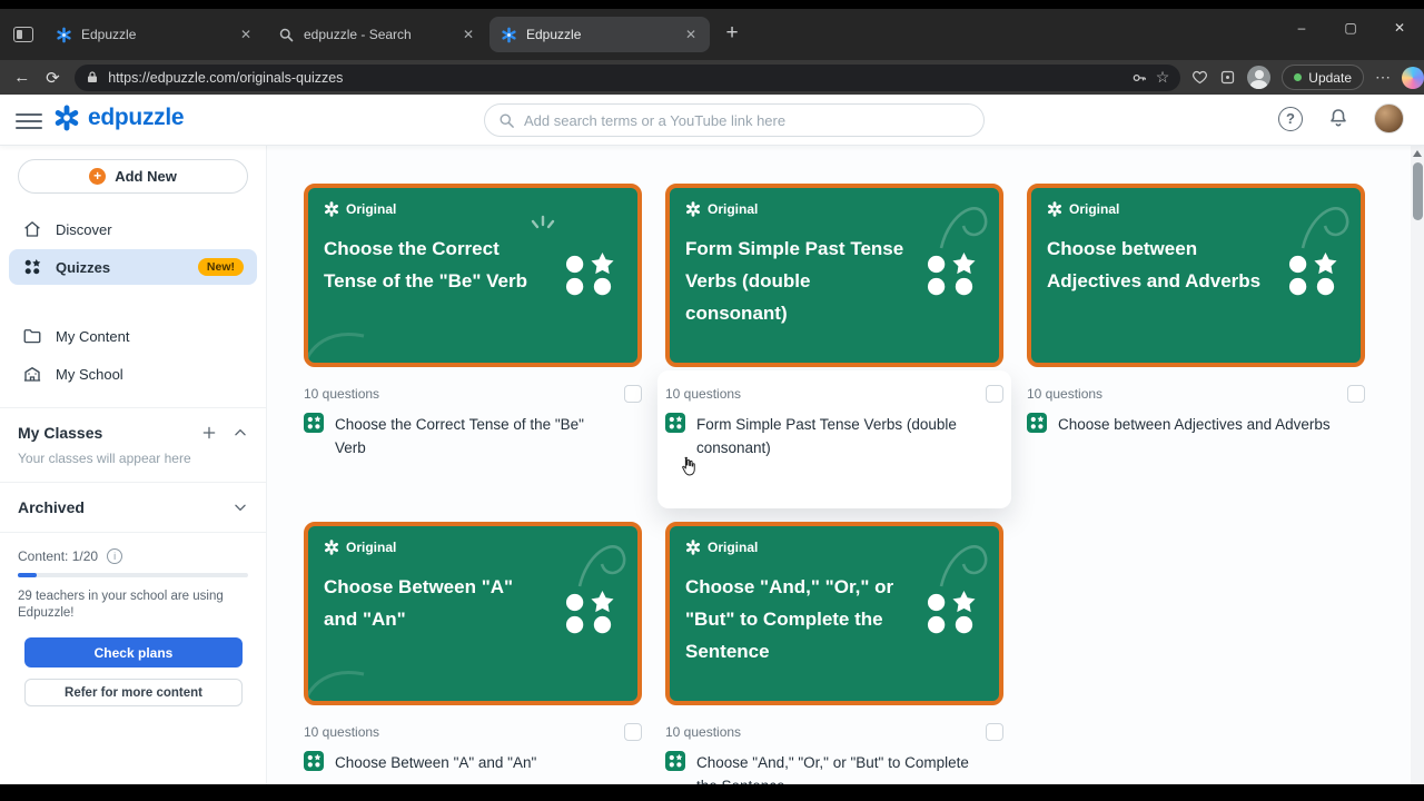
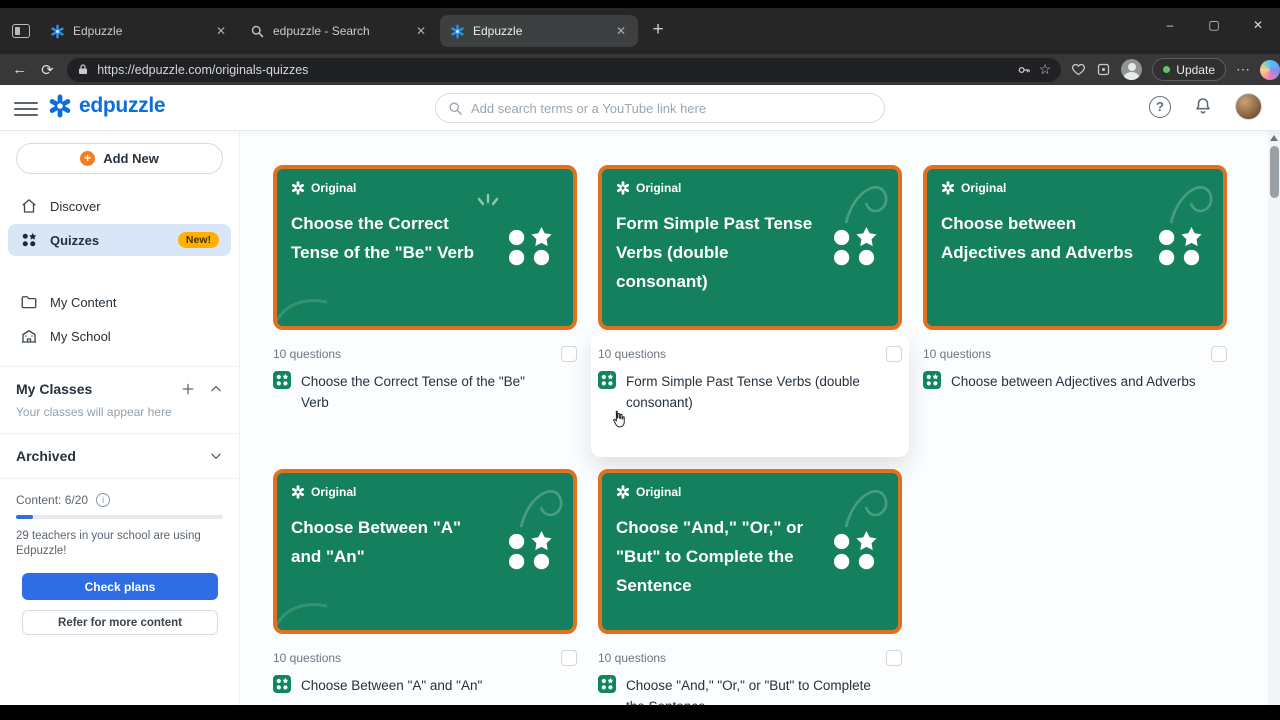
  Edpuzzle
  ✕
  edpuzzle - Search
  ✕
  Edpuzzle
  ✕
  +
  –
  ▢
  ✕
  ←
  ⟳
  https://edpuzzle.com/originals-quizzes
  ☆
  Update
  ⋯
  edpuzzle
  Add search terms or a YouTube link here
  ?
  +
  Add New
  Discover
  Quizzes
  New!
  My Content
  My School
  My Classes
  Your classes will appear here
  Archived
- Content: 1/20
+ Content: 6/20
  i
  29 teachers in your school are using Edpuzzle!
  Check plans Refer for more content
  Original
  Choose the Correct Tense of the "Be" Verb
  10 questions
  Choose the Correct Tense of the "Be" Verb
  Original
  Form Simple Past Tense Verbs (double consonant)
  10 questions
  Form Simple Past Tense Verbs (double consonant)
  Original
  Choose between Adjectives and Adverbs
  10 questions
  Choose between Adjectives and Adverbs
  Original
  Choose Between "A" and "An"
  10 questions
  Choose Between "A" and "An"
  Original
  Choose "And," "Or," or "But" to Complete the Sentence
  10 questions
  Choose "And," "Or," or "But" to Complete
